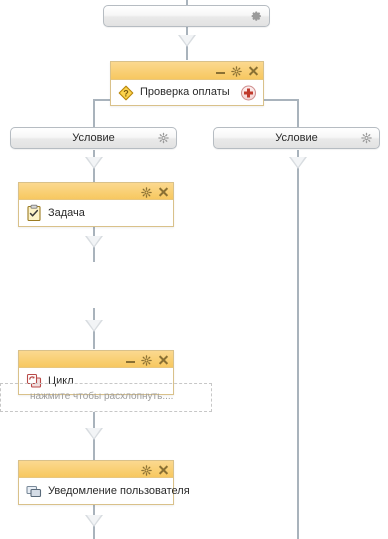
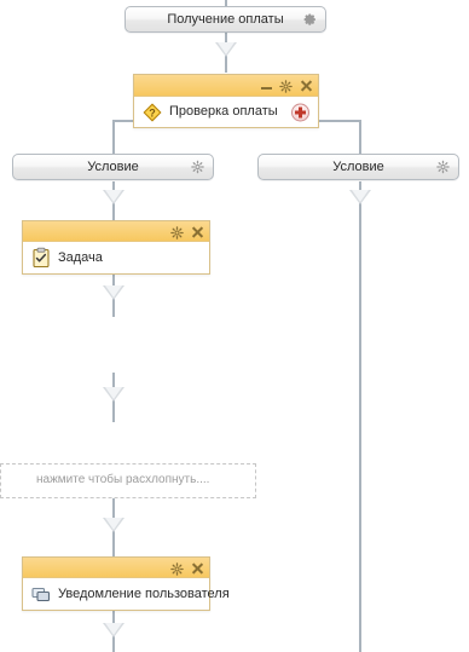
+ Получение оплаты
  ?
  Проверка оплаты
  Условие
  Условие
  Задача
- Цикл
  нажмите чтобы расхлопнуть....
  Уведомление пользователя
